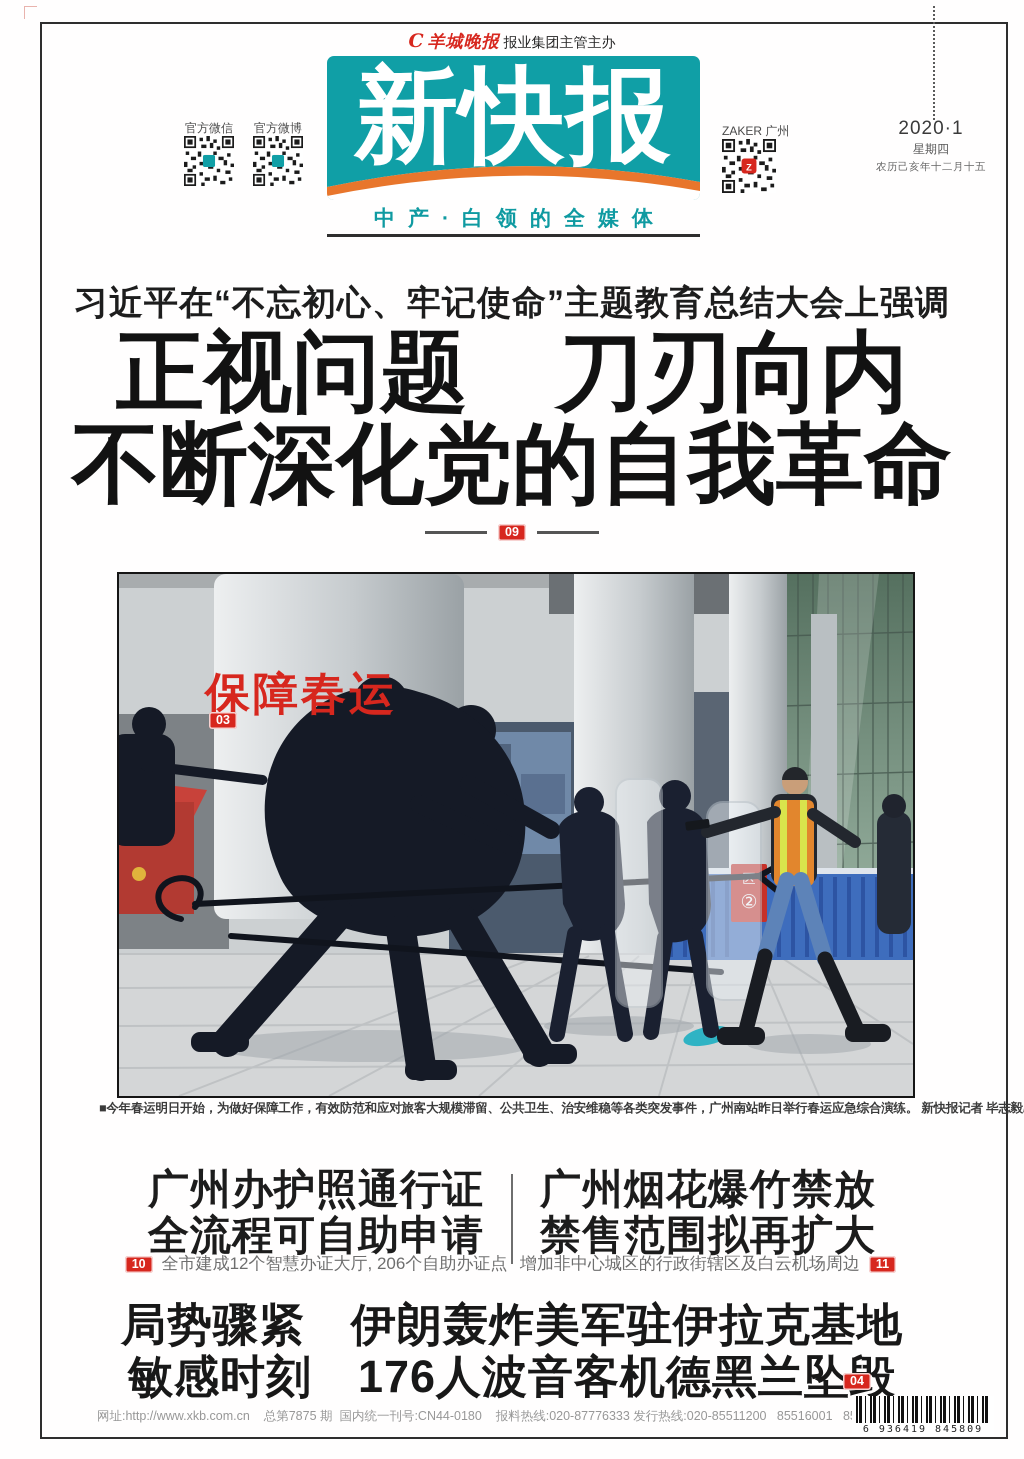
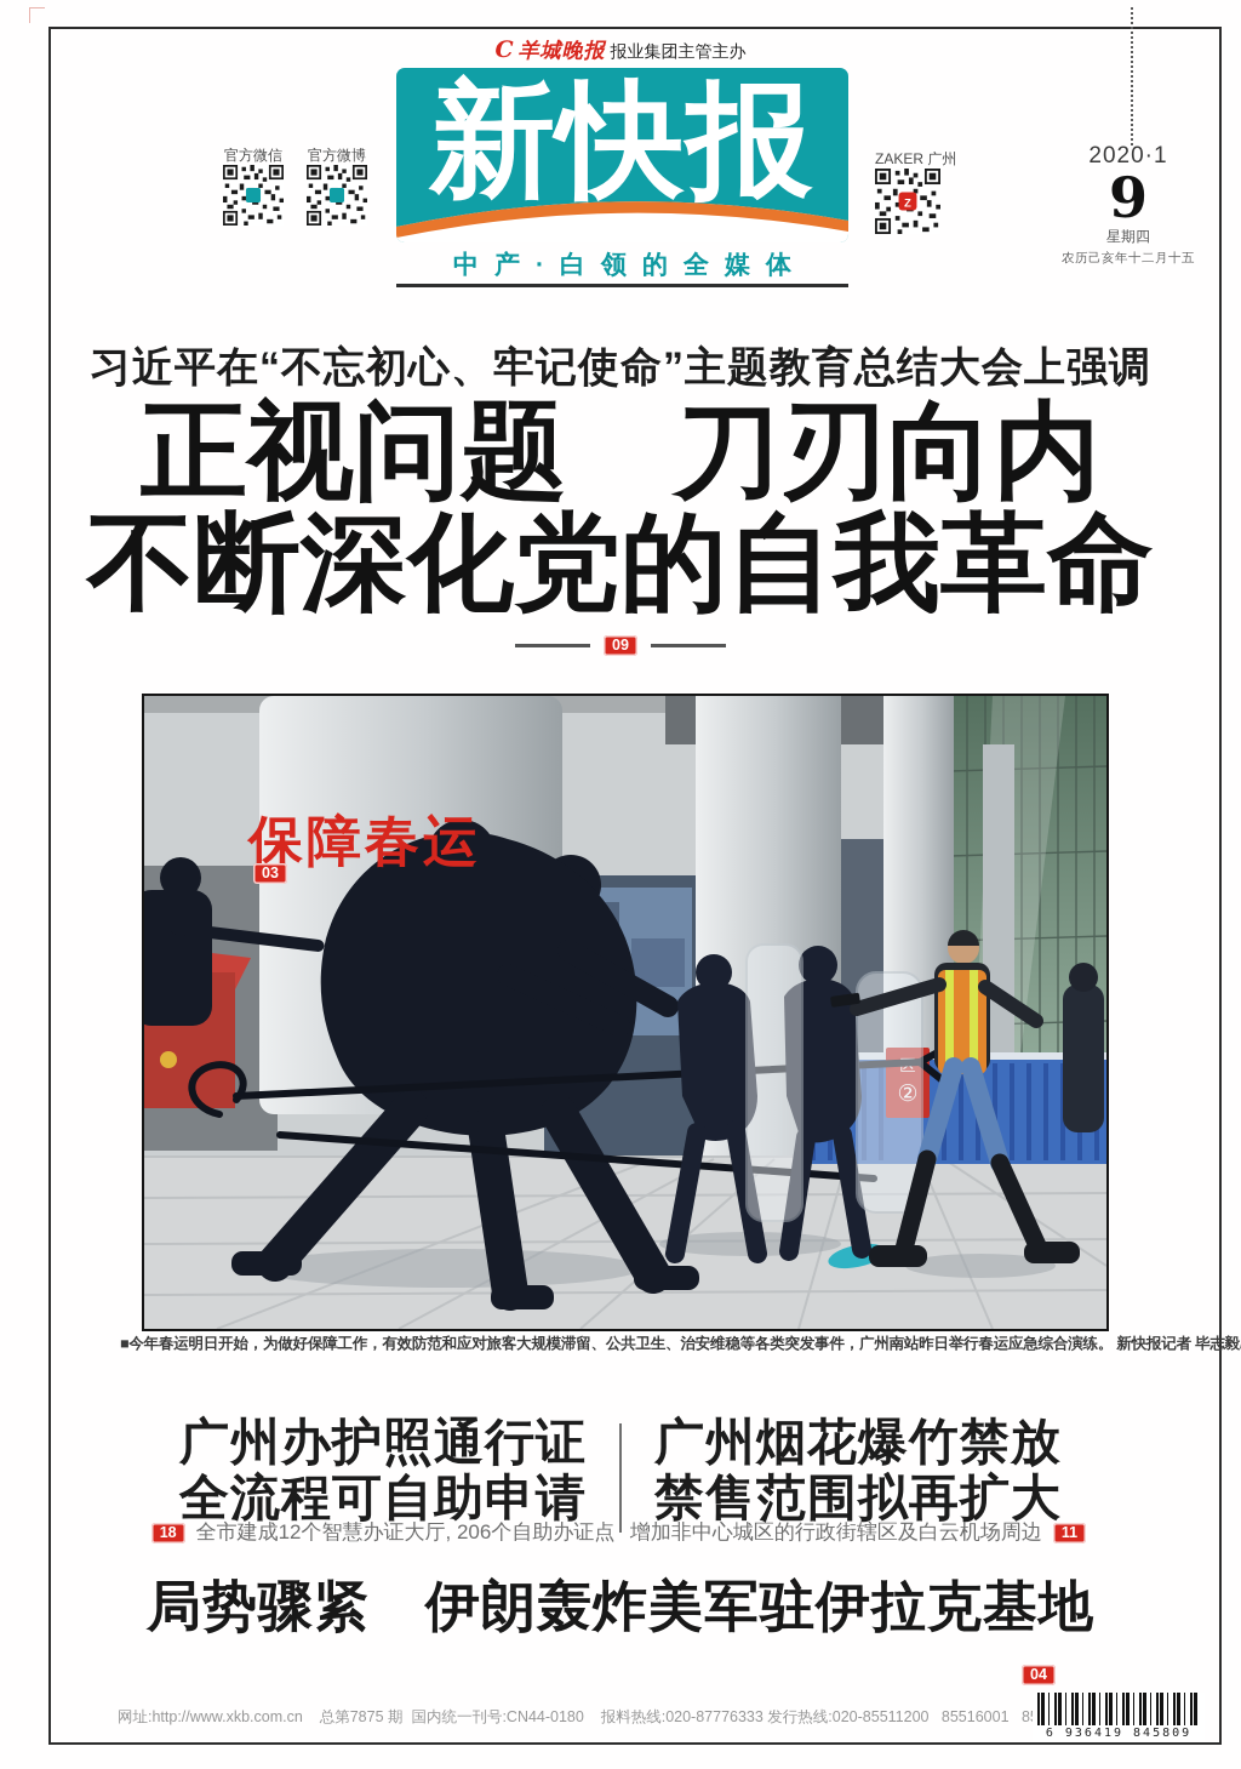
  C 羊城晚报 报业集团主管主办
  新快报
  中产·白领的全媒体
  官方微信
  官方微博
  ZAKER 广州
  Z
  2020·1
+ 9
  星期四
  农历己亥年十二月十五
  习近平在“不忘初心、牢记使命”主题教育总结大会上强调
  正视问题 刀刃向内
  不断深化党的自我革命
  09
  ②
  保障春运
  03
  ■今年春运明日开始，为做好保障工作，有效防范和应对旅客大规模滞留、公共卫生、治安维稳等各类突发事件，广州南站昨日举行春运应急综合演练。 新快报记者 毕志毅
  广州办护照通行证
  全流程可自助申请
- 10
+ 18
  全市建成12个智慧办证大厅, 206个自助办证点
  广州烟花爆竹禁放
  禁售范围拟再扩大
  增加非中心城区的行政街辖区及白云机场周边
  11
  局势骤紧 伊朗轰炸美军驻伊拉克基地
- 敏感时刻 176人波音客机德黑兰坠毁
  04
  网址:http://www.xkb.com.cn 总第7875 期 国内统一刊号:CN44-0180 报料热线:020-87776333 发行热线:020-85511200 85516001 8
  6 936419 845809
